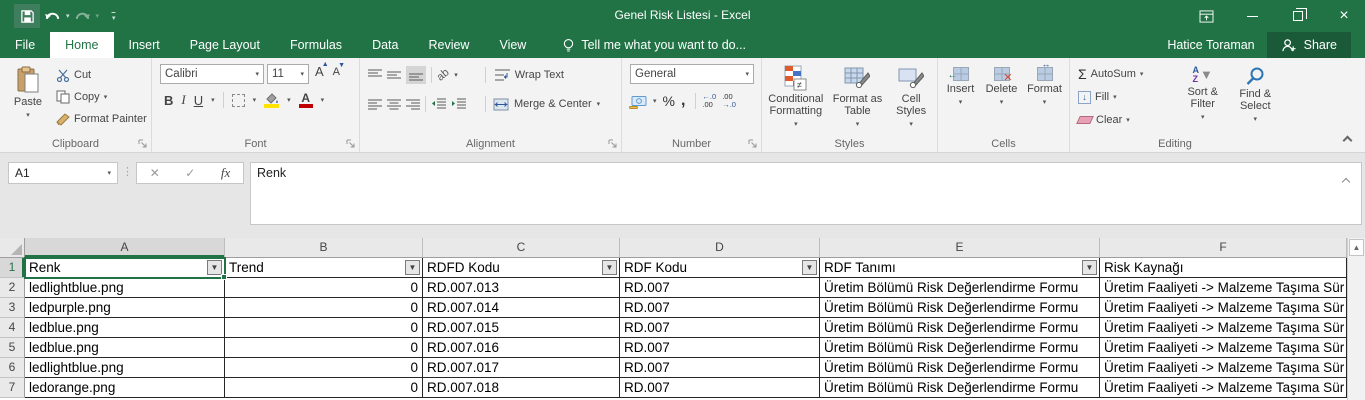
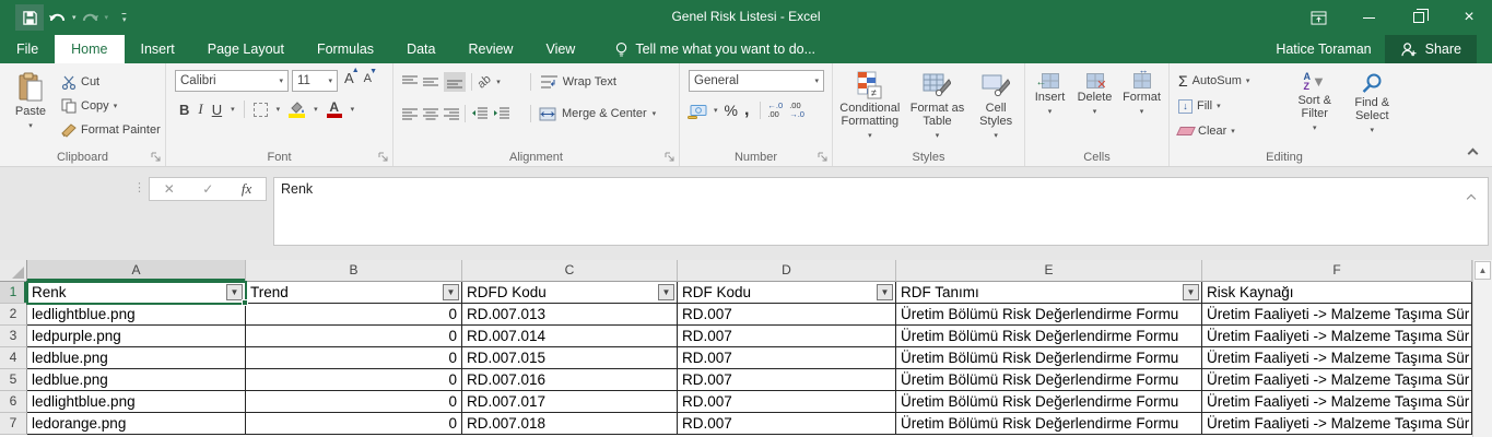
  ᠆
  Genel Risk Listesi - Excel
  ×
  File
  Home
  Insert
  Page Layout
  Formulas
  Data
  Review
  View
  Tell me what you want to do...
  Hatice Toraman
  Share
  Paste
  Cut
  Copy
  Format Painter
  Clipboard
  Calibri
  11
  A
  A
  B
  I
  U
  A
  Font
  Wrap Text
  Merge & Center
  Alignment
  General
  %
  ,
  ←.0 .00
  .00 →.0
  Number
  ≠
  Conditional Formatting
  Format as Table
  Cell Styles
  Styles
  ←
  Insert
  ✕
  Delete
  ↔
  Format
  Cells
  Σ
  AutoSum
  ↓
  Fill
  Clear
  A Z
  ▼
  Sort & Filter
  Find & Select
  Editing
- A1
  ⋮
  ✕
  ✓
  fx
  Renk
  A
  B
  C
  D
  E
  F
  1
  Renk
  ▼
  Trend
  ▼
  RDFD Kodu
  ▼
  RDF Kodu
  ▼
  RDF Tanımı
  ▼
  Risk Kaynağı
  2
  ledlightblue.png
  0
  RD.007.013
  RD.007
  Üretim Bölümü Risk Değerlendirme Formu
  Üretim Faaliyeti -> Malzeme Taşıma Sür
  3
  ledpurple.png
  0
  RD.007.014
  RD.007
  Üretim Bölümü Risk Değerlendirme Formu
  Üretim Faaliyeti -> Malzeme Taşıma Sür
  4
  ledblue.png
  0
  RD.007.015
  RD.007
  Üretim Bölümü Risk Değerlendirme Formu
  Üretim Faaliyeti -> Malzeme Taşıma Sür
  5
  ledblue.png
  0
  RD.007.016
  RD.007
  Üretim Bölümü Risk Değerlendirme Formu
  Üretim Faaliyeti -> Malzeme Taşıma Sür
  6
  ledlightblue.png
  0
  RD.007.017
  RD.007
  Üretim Bölümü Risk Değerlendirme Formu
  Üretim Faaliyeti -> Malzeme Taşıma Sür
  7
  ledorange.png
  0
  RD.007.018
  RD.007
  Üretim Bölümü Risk Değerlendirme Formu
  Üretim Faaliyeti -> Malzeme Taşıma Sür
  ▲
